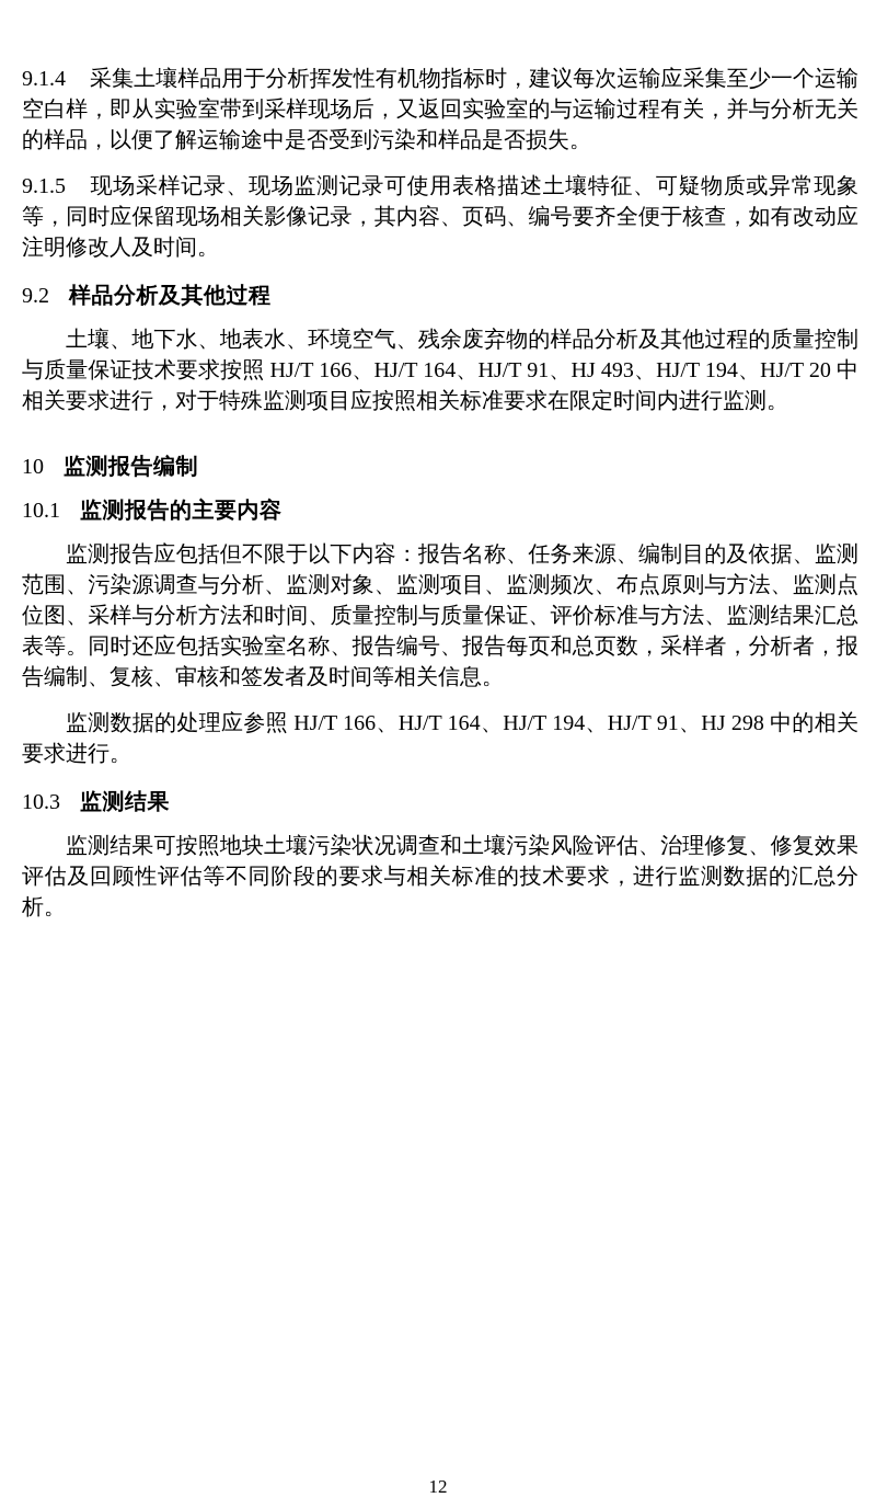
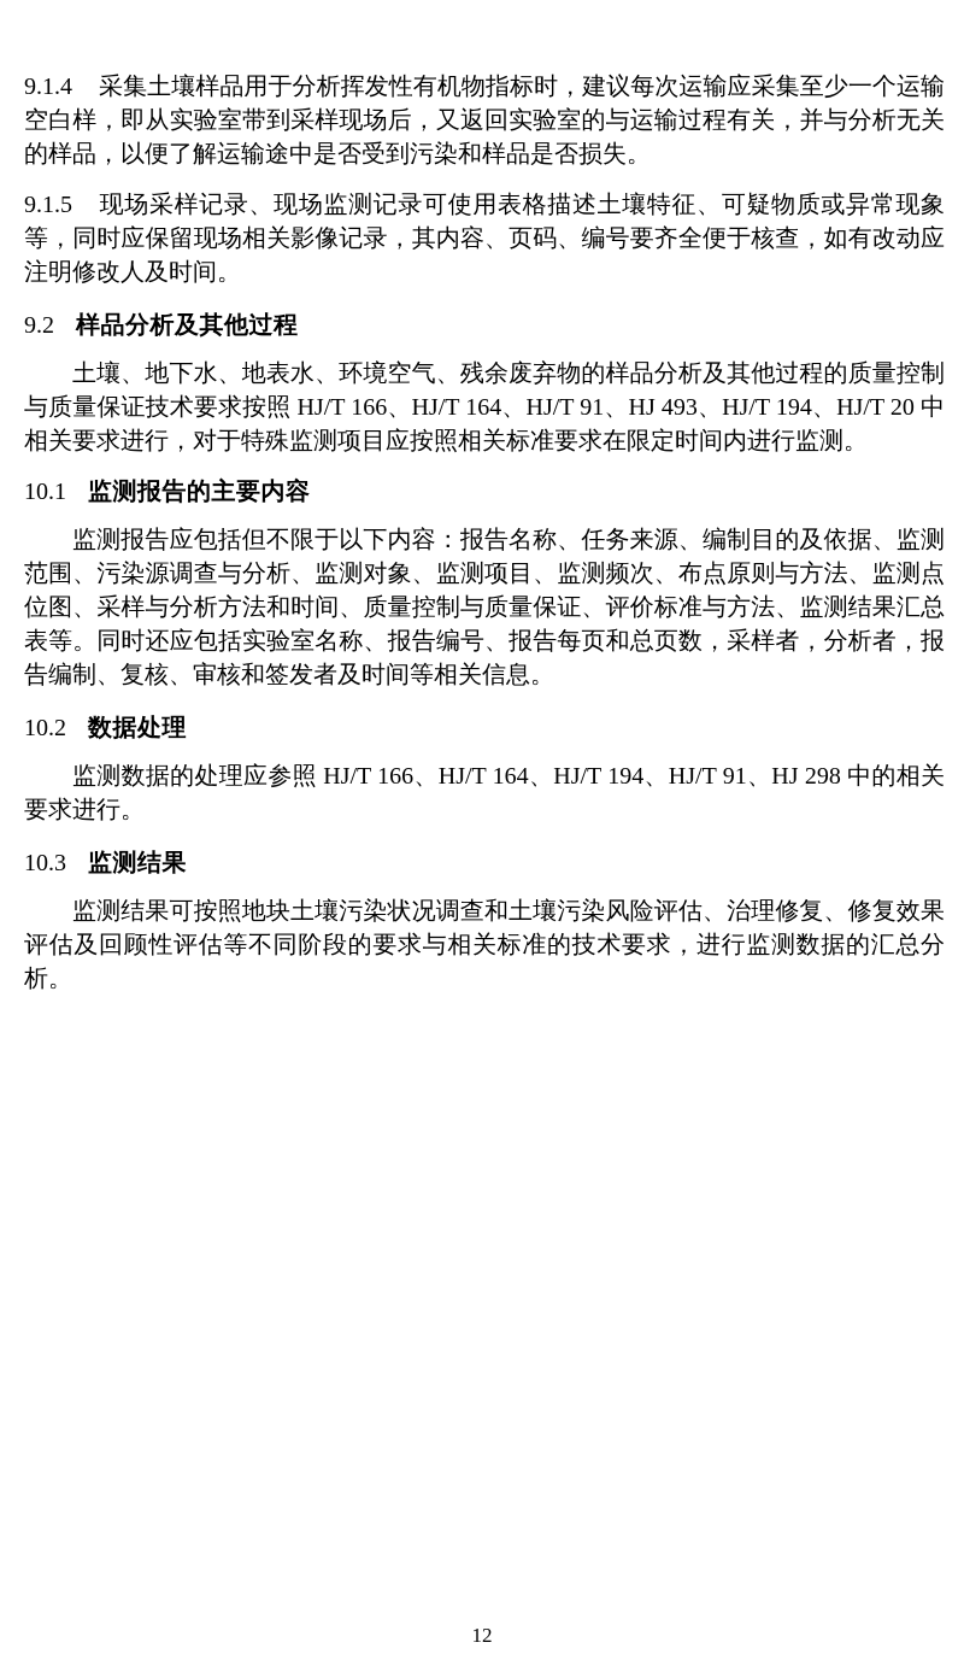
  9.1.4 采集土壤样品用于分析挥发性有机物指标时，建议每次运输应采集至少一个运输空白样，即从实验室带到采样现场后，又返回实验室的与运输过程有关，并与分析无关的样品，以便了解运输途中是否受到污染和样品是否损失。
  9.1.5 现场采样记录、现场监测记录可使用表格描述土壤特征、可疑物质或异常现象等，同时应保留现场相关影像记录，其内容、页码、编号要齐全便于核查，如有改动应注明修改人及时间。
  9.2 样品分析及其他过程
  土壤、地下水、地表水、环境空气、残余废弃物的样品分析及其他过程的质量控制与质量保证技术要求按照 HJ/T 166、HJ/T 164、HJ/T 91、HJ 493、HJ/T 194、HJ/T 20 中相关要求进行，对于特殊监测项目应按照相关标准要求在限定时间内进行监测。
- 10 监测报告编制
  10.1 监测报告的主要内容
  监测报告应包括但不限于以下内容：报告名称、任务来源、编制目的及依据、监测范围、污染源调查与分析、监测对象、监测项目、监测频次、布点原则与方法、监测点位图、采样与分析方法和时间、质量控制与质量保证、评价标准与方法、监测结果汇总表等。同时还应包括实验室名称、报告编号、报告每页和总页数，采样者，分析者，报告编制、复核、审核和签发者及时间等相关信息。
+ 10.2 数据处理
  监测数据的处理应参照 HJ/T 166、HJ/T 164、HJ/T 194、HJ/T 91、HJ 298 中的相关要求进行。
  10.3 监测结果
  监测结果可按照地块土壤污染状况调查和土壤污染风险评估、治理修复、修复效果评估及回顾性评估等不同阶段的要求与相关标准的技术要求，进行监测数据的汇总分析。
  12
